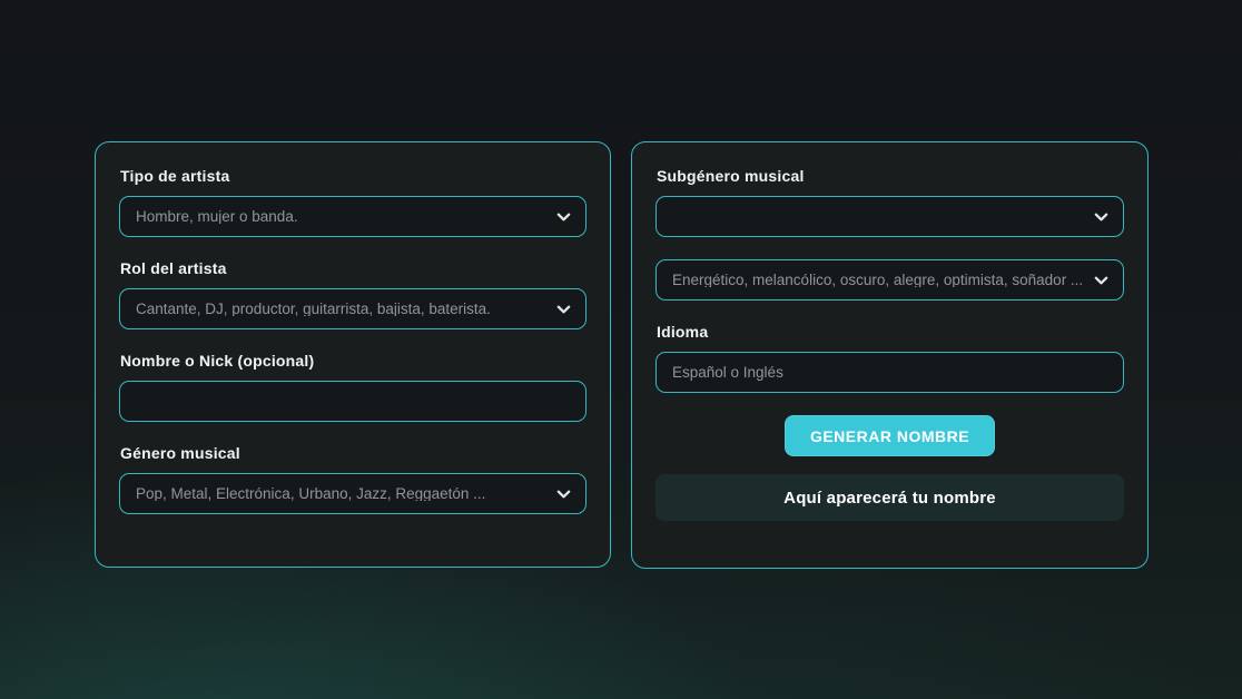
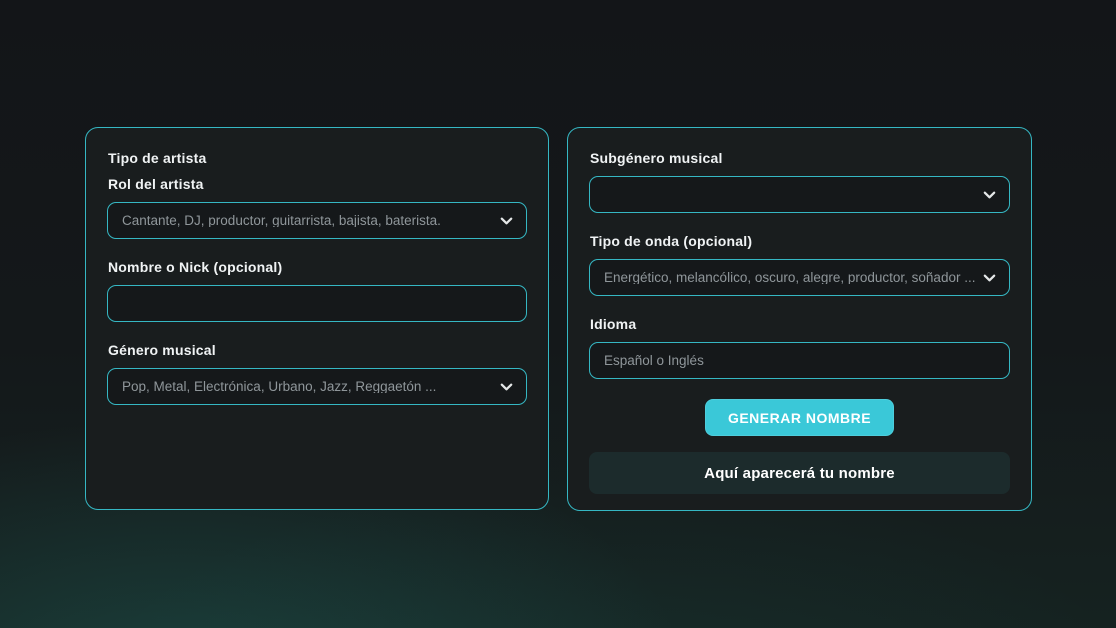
  Tipo de artista
- Hombre, mujer o banda.
  Rol del artista
  Cantante, DJ, productor, guitarrista, bajista, baterista.
  Nombre o Nick (opcional)
  Género musical
  Pop, Metal, Electrónica, Urbano, Jazz, Reggaetón ...
  Subgénero musical
+ Tipo de onda (opcional)
- Energético, melancólico, oscuro, alegre, optimista, soñador ...
+ Energético, melancólico, oscuro, alegre, productor, soñador ...
  Idioma
  Español o Inglés
  GENERAR NOMBRE
  Aquí aparecerá tu nombre
